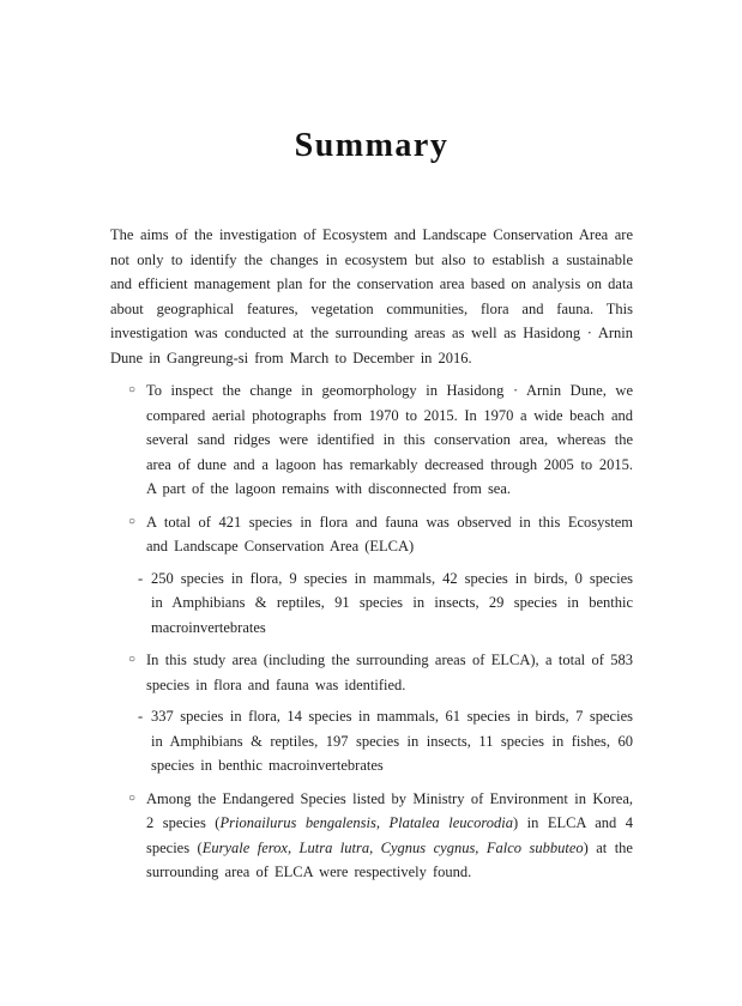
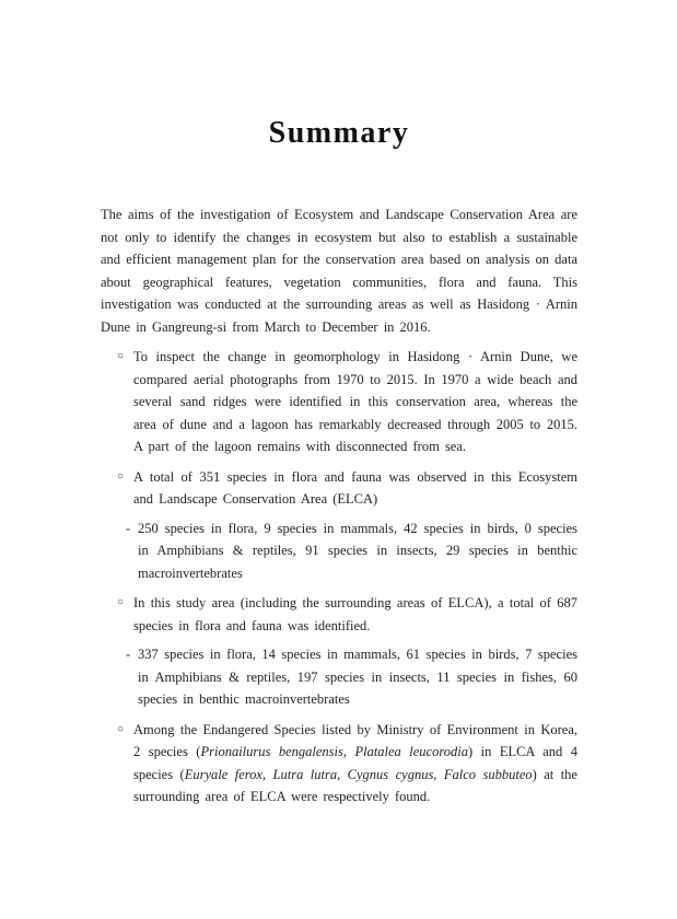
  Summary
  The aims of the investigation of Ecosystem and Landscape Conservation Area are not only to identify the changes in ecosystem but also to establish a sustainable and efficient management plan for the conservation area based on analysis on data about geographical features, vegetation communities, flora and fauna. This investigation was conducted at the surrounding areas as well as Hasidong · Arnin Dune in Gangreung-si from March to December in 2016.
  ○
  To inspect the change in geomorphology in Hasidong · Arnin Dune, we compared aerial photographs from 1970 to 2015. In 1970 a wide beach and several sand ridges were identified in this conservation area, whereas the area of dune and a lagoon has remarkably decreased through 2005 to 2015. A part of the lagoon remains with disconnected from sea.
  ○
- A total of 421 species in flora and fauna was observed in this Ecosystem and Landscape Conservation Area (ELCA)
+ A total of 351 species in flora and fauna was observed in this Ecosystem and Landscape Conservation Area (ELCA)
  -
  250 species in flora, 9 species in mammals, 42 species in birds, 0 species in Amphibians & reptiles, 91 species in insects, 29 species in benthic macroinvertebrates
  ○
- In this study area (including the surrounding areas of ELCA), a total of 583 species in flora and fauna was identified.
+ In this study area (including the surrounding areas of ELCA), a total of 687 species in flora and fauna was identified.
  -
  337 species in flora, 14 species in mammals, 61 species in birds, 7 species in Amphibians & reptiles, 197 species in insects, 11 species in fishes, 60 species in benthic macroinvertebrates
  ○
  Among the Endangered Species listed by Ministry of Environment in Korea, 2 species (Prionailurus bengalensis, Platalea leucorodia) in ELCA and 4 species (Euryale ferox, Lutra lutra, Cygnus cygnus, Falco subbuteo) at the surrounding area of ELCA were respectively found.
